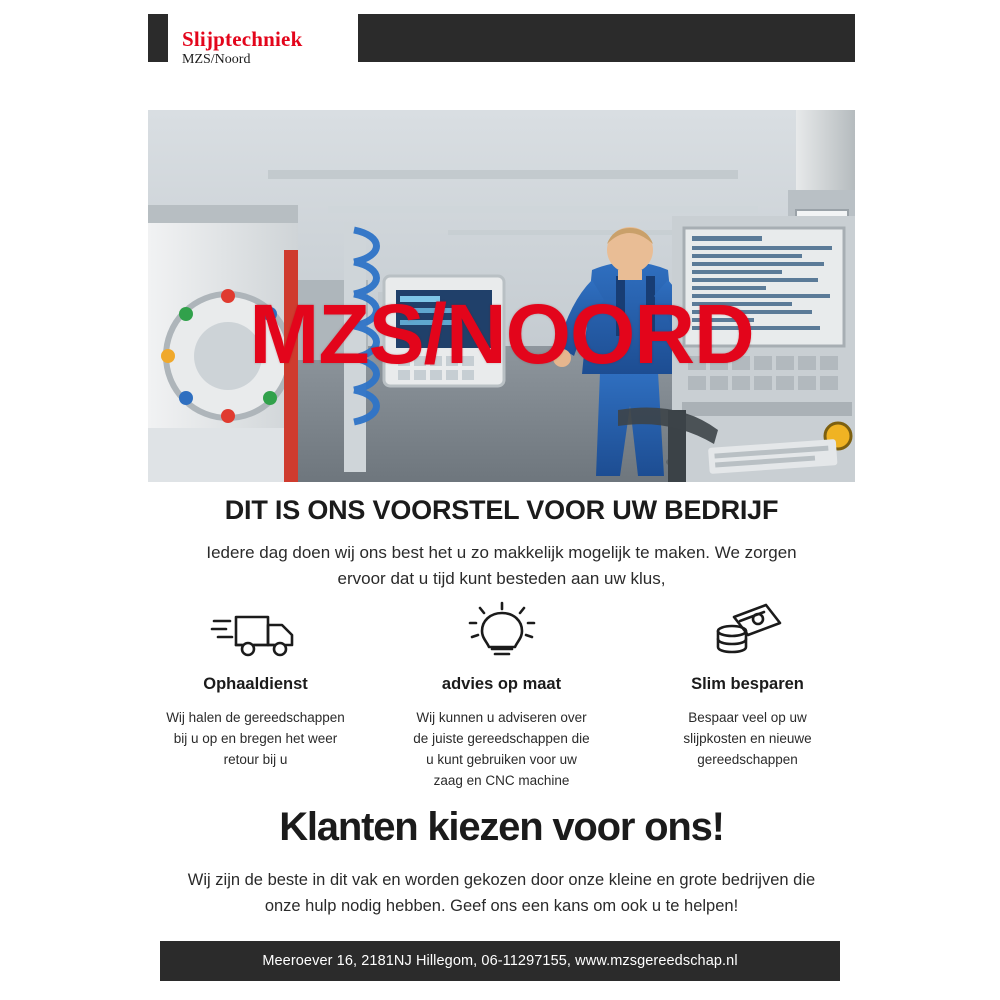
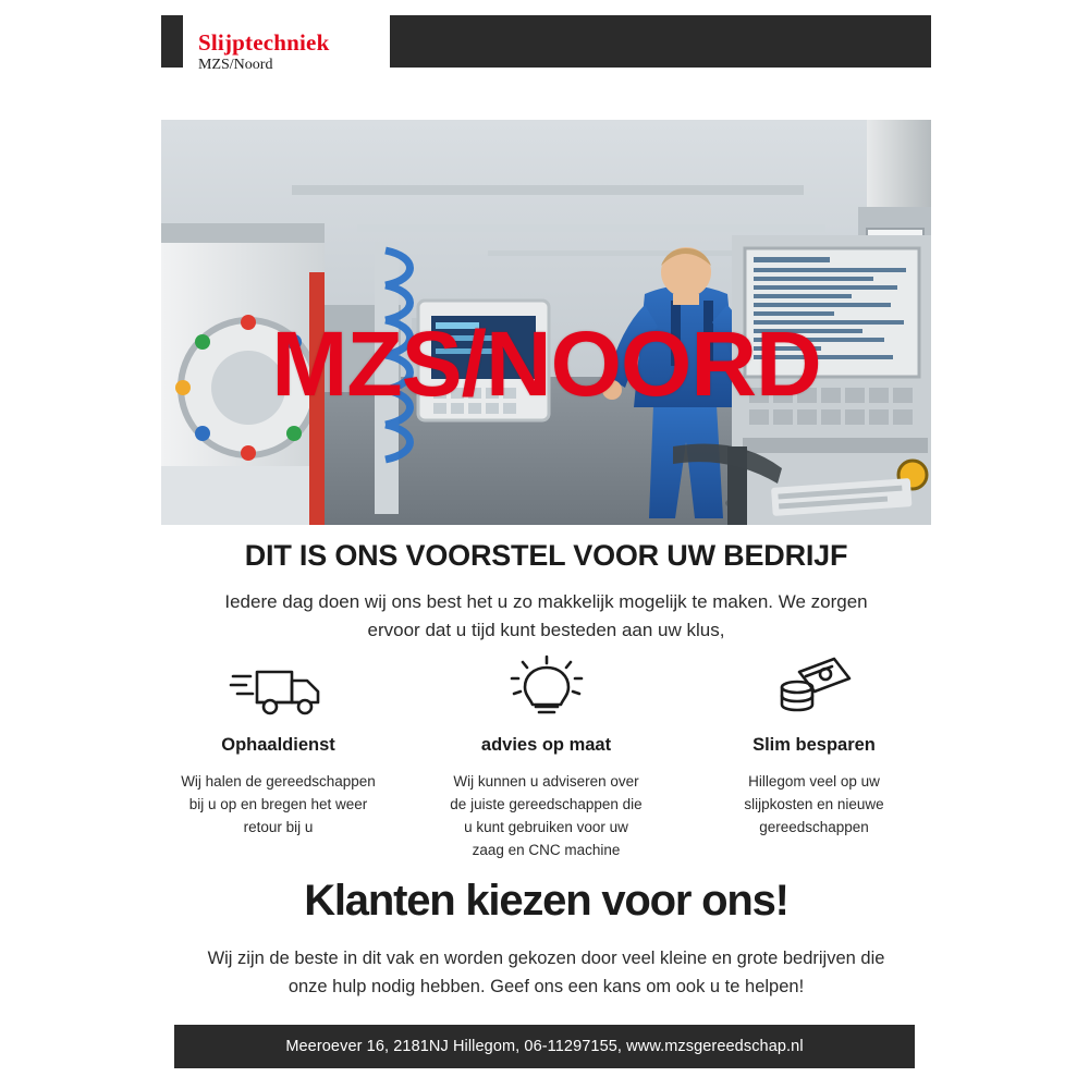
  Slijptechniek
  MZS/Noord
  MZS/NOORD
  DIT IS ONS VOORSTEL VOOR UW BEDRIJF
  Iedere dag doen wij ons best het u zo makkelijk mogelijk te maken. We zorgen ervoor dat u tijd kunt besteden aan uw klus,
  Ophaaldienst
  Wij halen de gereedschappen bij u op en bregen het weer retour bij u
  advies op maat
  Wij kunnen u adviseren over de juiste gereedschappen die u kunt gebruiken voor uw zaag en CNC machine
  Slim besparen
- Bespaar veel op uw slijpkosten en nieuwe gereedschappen
+ Hillegom veel op uw slijpkosten en nieuwe gereedschappen
  Klanten kiezen voor ons!
- Wij zijn de beste in dit vak en worden gekozen door onze kleine en grote bedrijven die onze hulp nodig hebben. Geef ons een kans om ook u te helpen!
+ Wij zijn de beste in dit vak en worden gekozen door veel kleine en grote bedrijven die onze hulp nodig hebben. Geef ons een kans om ook u te helpen!
  Meeroever 16, 2181NJ Hillegom, 06-11297155, www.mzsgereedschap.nl
